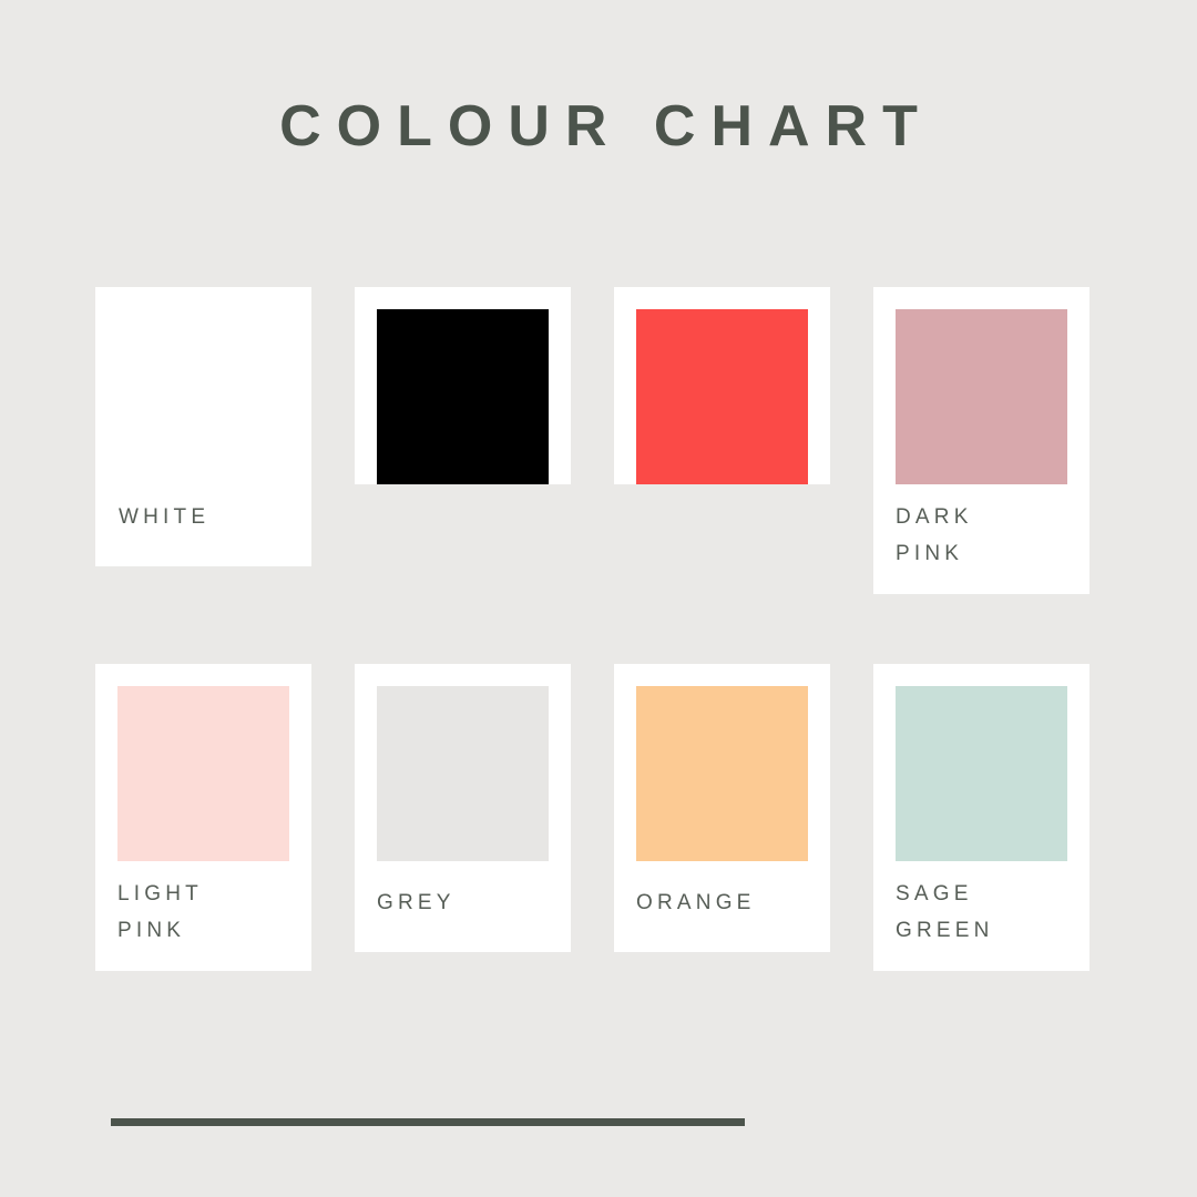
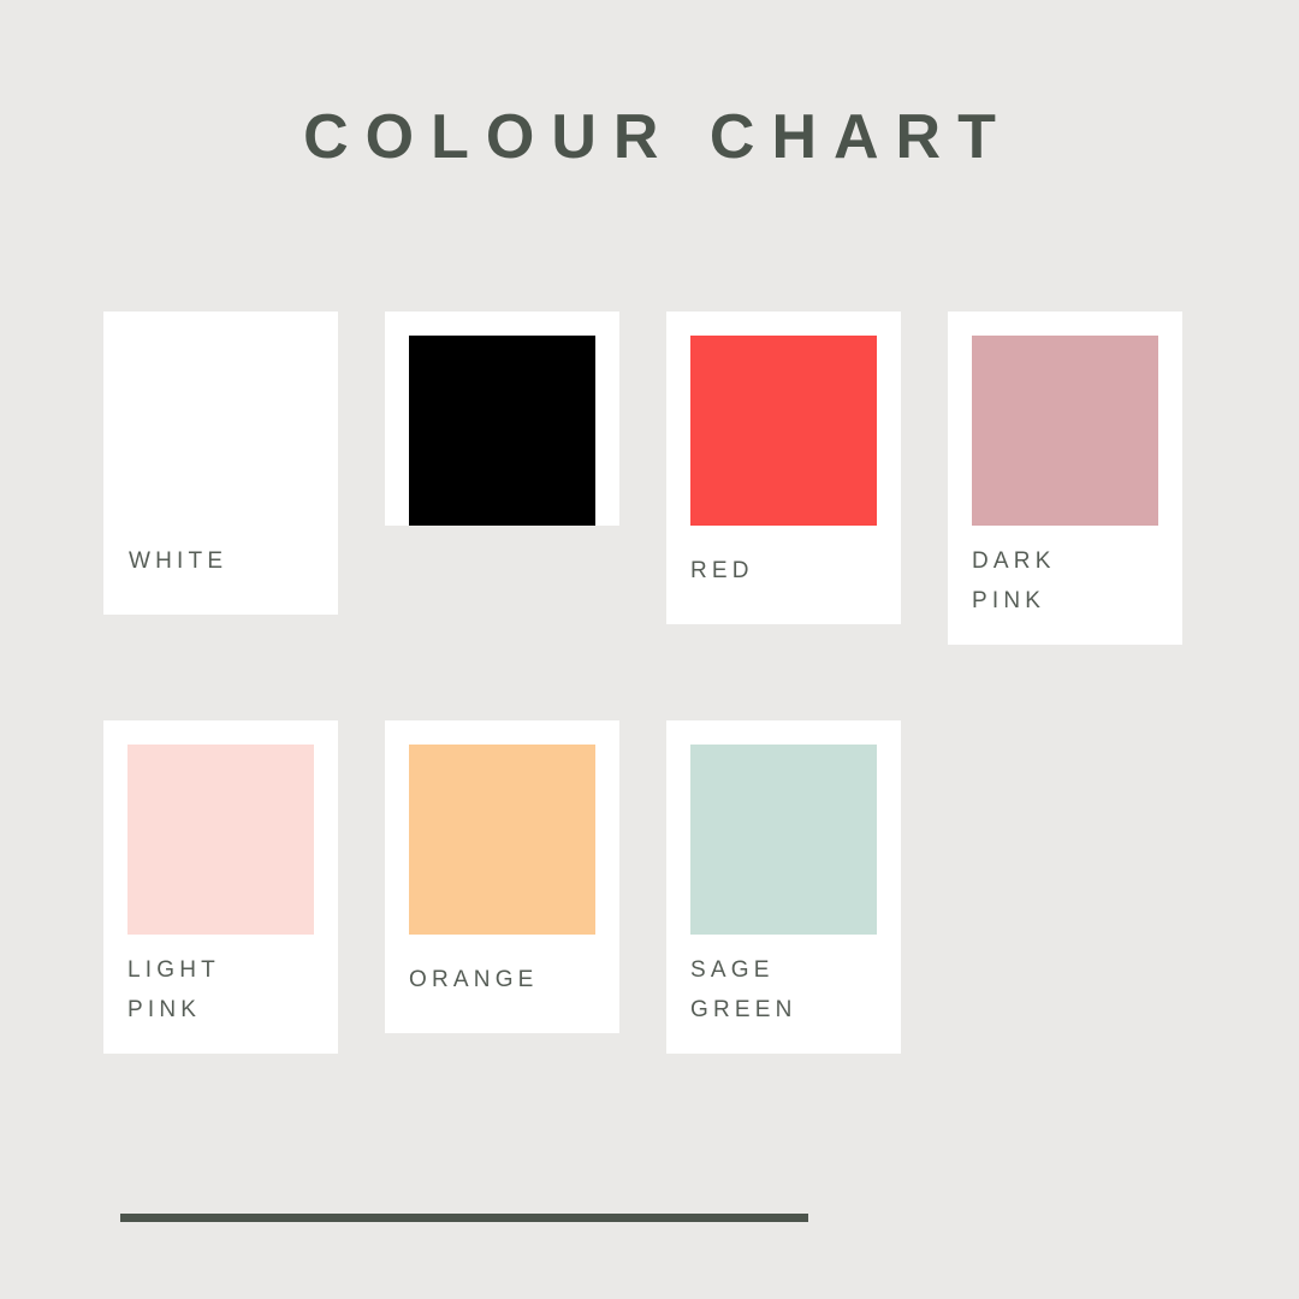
  COLOUR CHART
  WHITE
+ RED
  DARK
  PINK
  LIGHT
  PINK
- GREY
  ORANGE
  SAGE
  GREEN
